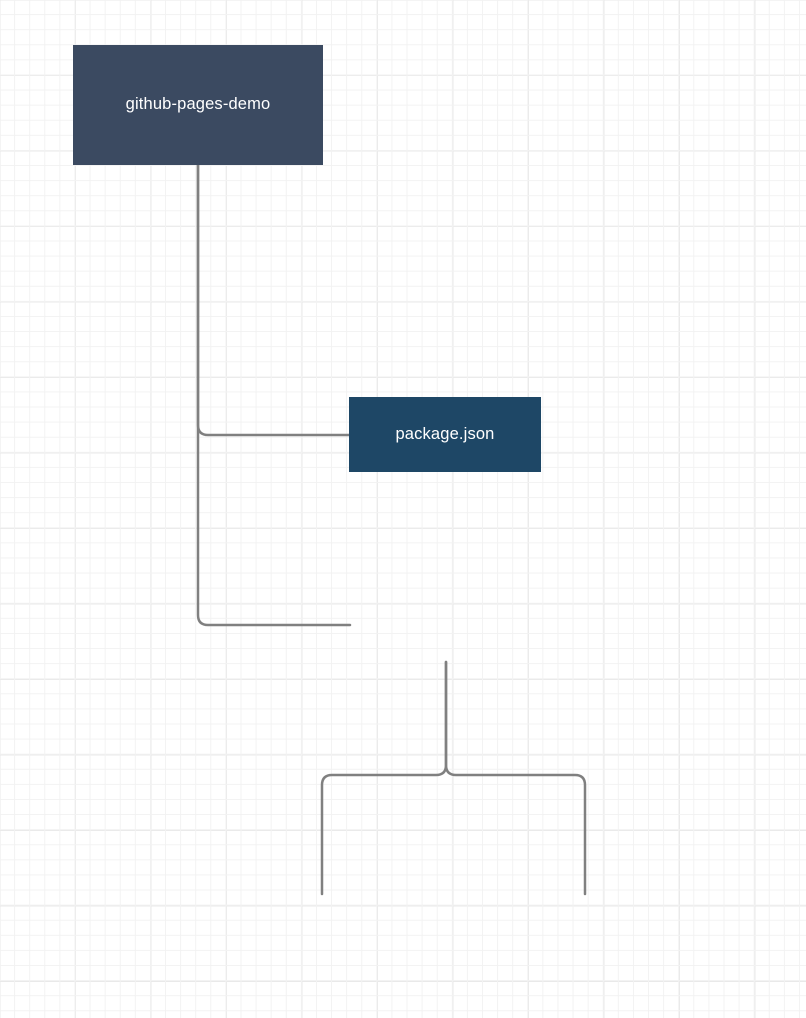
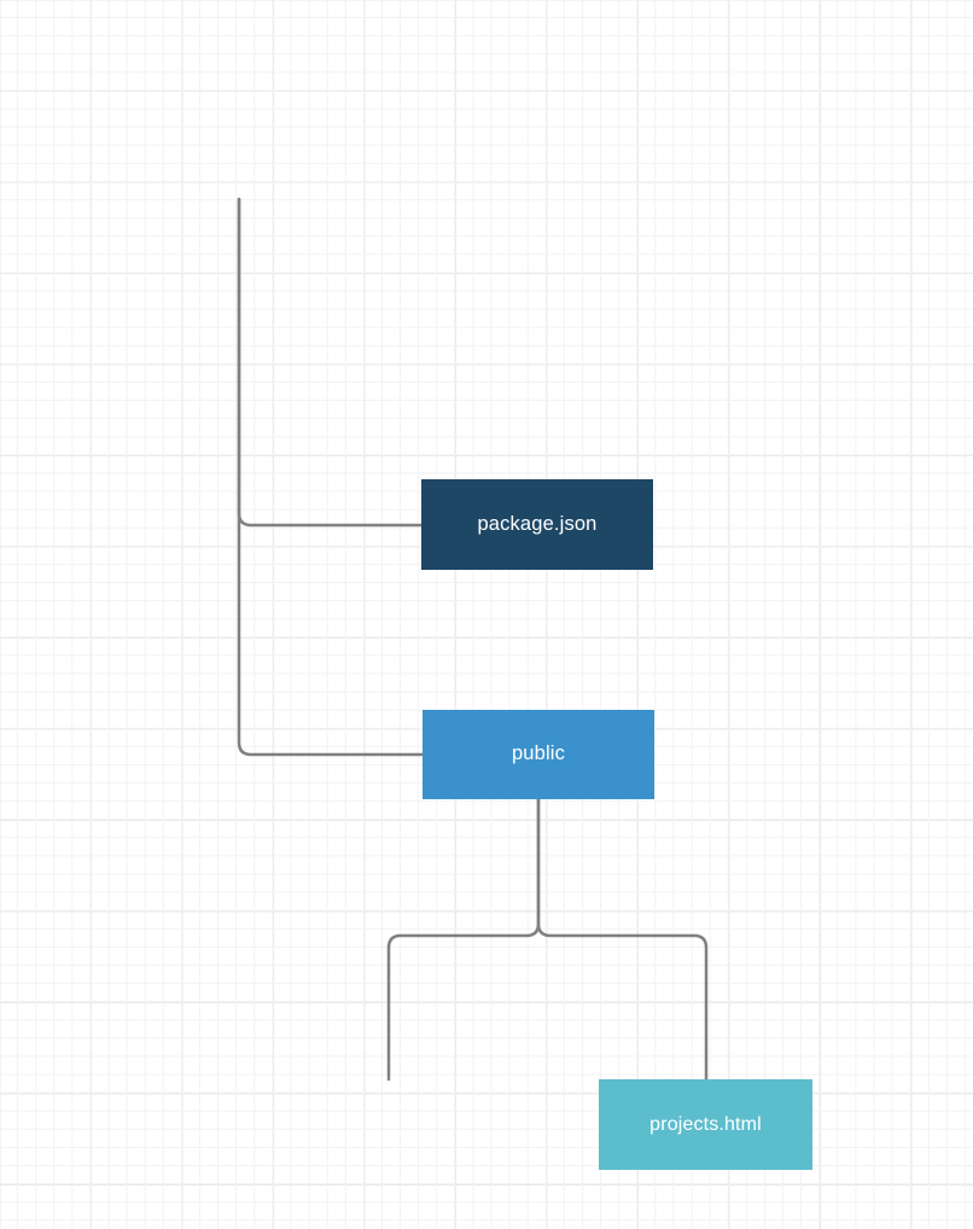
- github-pages-demo
  package.json
+ public
+ projects.html
